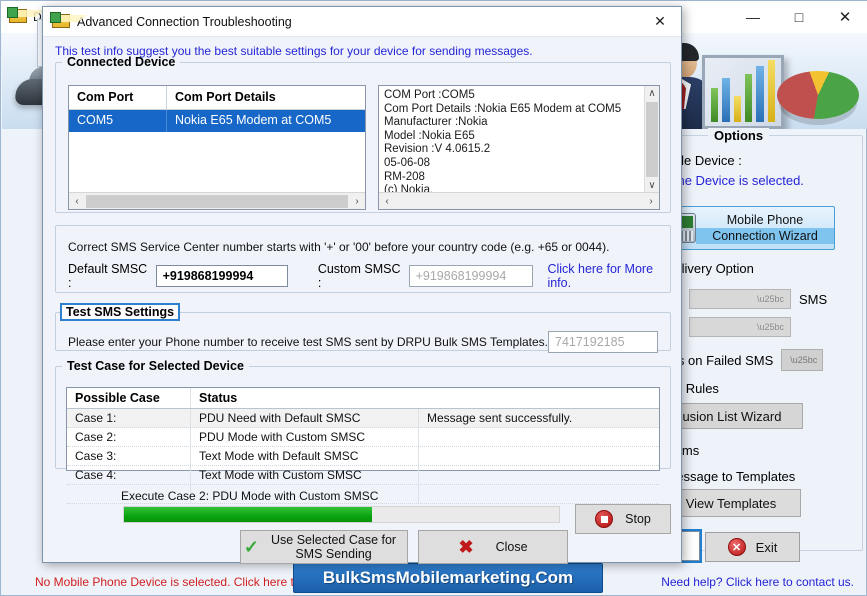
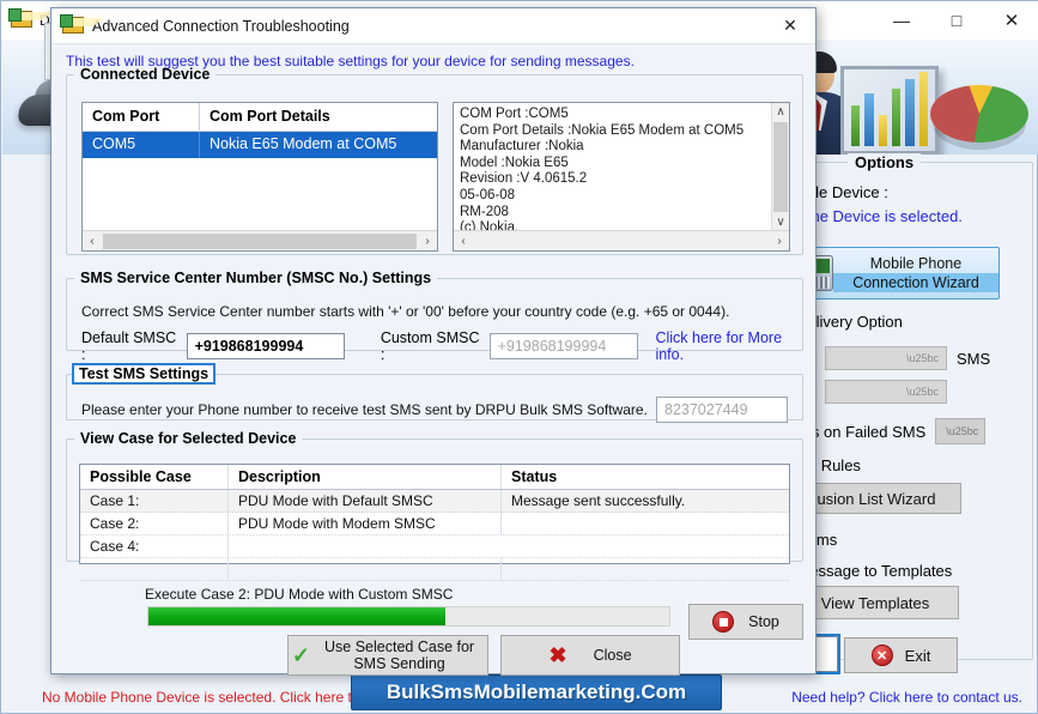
  —
  □
  ✕
  Options
  le Device :
  e Device is selected.
  Mobile Phone
  Connection Wizard
  livery Option
  \u25bc
  SMS
  \u25bc
  \u25bc
  usion List Wizard
  ssage to Templates
  View Templates
  ✕
  Exit
  No Mobile Phone Device is selected. Click here
  Need help? Click here to contact us.
  BulkSmsMobilemarketing.Com
  dvanced Connection Troubleshooting
  ✕
- This test info suggest you the best suitable settings for your device for sending messages.
+ This test will suggest you the best suitable settings for your device for sending messages.
  Connected Device
  Com Port
  Com Port Details
  COM5
  Nokia E65 Modem at COM5
  ‹
  ›
  COM Port :COM5
  Com Port Details :Nokia E65 Modem at COM5
  Manufacturer :Nokia
  Model :Nokia E65
  Revision :V 4.0615.2
  05-06-08
  RM-208
  (c) Nokia.
  ∧
  ∨
  ‹
  ›
+ SMS Service Center Number (SMSC No.) Settings
  Correct SMS Service Center number starts with '+' or '00' before your country code (e.g. +65 or 0044).
  Default SMSC :
  +919868199994
  Custom SMSC :
  +919868199994
  Click here for More info.
  Test SMS Settings
- Please enter your Phone number to receive test SMS sent by DRPU Bulk SMS Templates.
+ Please enter your Phone number to receive test SMS sent by DRPU Bulk SMS Software.
- 7417192185
+ 8237027449
- Test Case for Selected Device
+ View Case for Selected Device
  Possible Case
+ Description
  Status
  Case 1:
- PDU Need with Default SMSC
+ PDU Mode with Default SMSC
  Message sent successfully.
  Case 2:
- PDU Mode with Custom SMSC
+ PDU Mode with Modem SMSC
- Case 3:
- Text Mode with Default SMSC
  Case 4:
- Text Mode with Custom SMSC
  Execute Case 2: PDU Mode with Custom SMSC
  Stop
  ✓
  Use Selected Case for
  SMS Sending
  ✖
  Close
